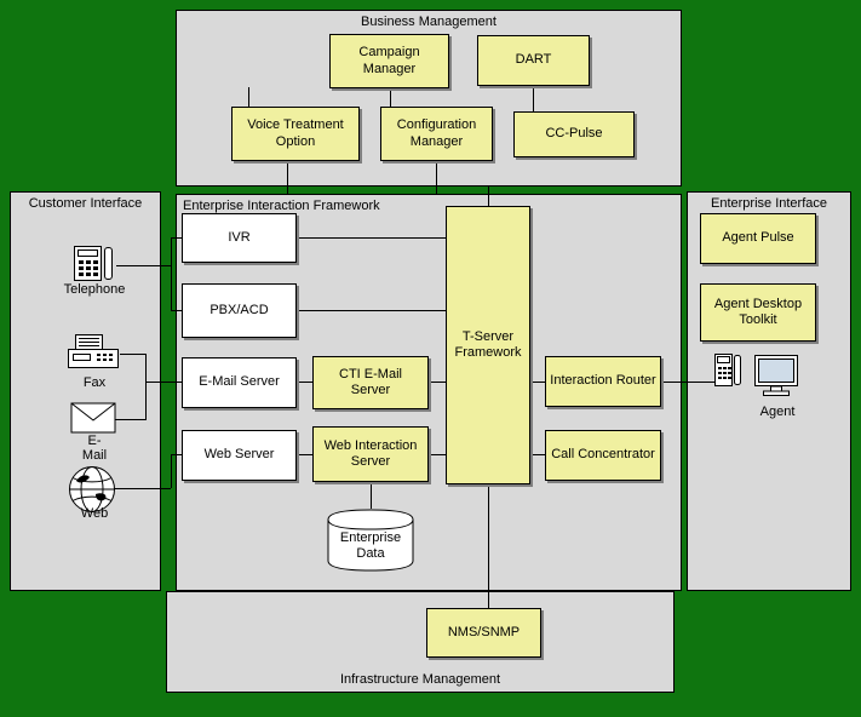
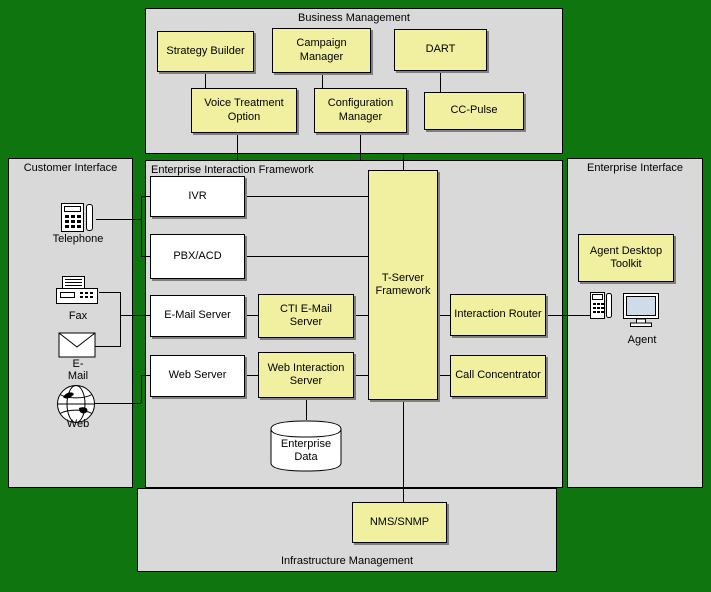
  Business Management
  Customer Interface
  Enterprise Interaction Framework
  Enterprise Interface
  Infrastructure Management
+ Strategy Builder
  Campaign
  Manager
  DART
  Voice Treatment
  Option
  Configuration
  Manager
  CC-Pulse
  IVR
  PBX/ACD
  E-Mail Server
  Web Server
  CTI E-Mail
  Server
  Web Interaction
  Server
  T-Server
  Framework
  Interaction Router
  Call Concentrator
  Enterprise
  Data
- Agent Pulse
  Agent Desktop
  Toolkit
  Agent
  NMS/SNMP
  Telephone
  Fax
  E-
  Mail
  Web
